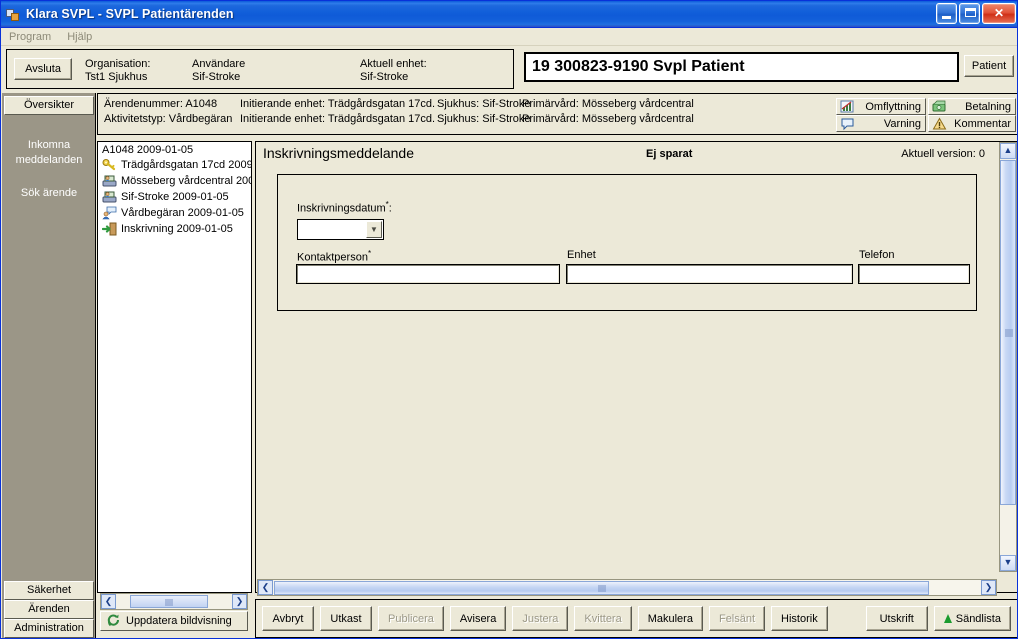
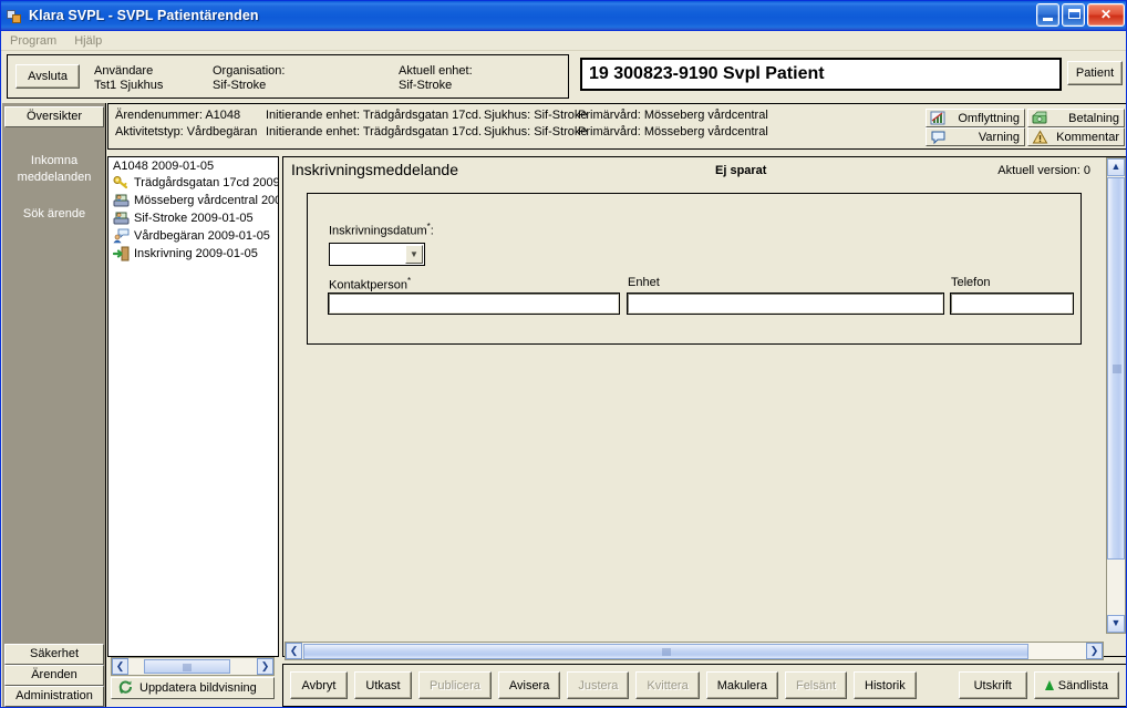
  Klara SVPL - SVPL Patientärenden
  ✕
  Program
  Hjälp
  Avsluta
- Organisation:
+ Användare
  Tst1 Sjukhus
- Användare
+ Organisation:
  Sif-Stroke
  Aktuell enhet:
  Sif-Stroke
  19 300823-9190 Svpl Patient
  Patient
  Översikter
  Inkomna
  meddelanden
  Sök ärende
  Säkerhet
  Ärenden
  Administration
  Ärendenummer: A1048
  Aktivitetstyp: Vårdbegäran
  Initierande enhet: Trädgårdsgatan 17cd.
  Initierande enhet: Trädgårdsgatan 17cd.
  Sjukhus: Sif-Stroke
  Sjukhus: Sif-Stroke
  Primärvård: Mösseberg vårdcentral
  Primärvård: Mösseberg vårdcentral
  Omflyttning
  Varning
  Betalning
  Kommentar
  A1048 2009-01-05
  Trädgårdsgatan 17cd 2009
  Mösseberg vårdcentral 20
  Sif-Stroke 2009-01-05
  Vårdbegäran 2009-01-05
  Inskrivning 2009-01-05
  ❮
  ❯
  Uppdatera bildvisning
  Inskrivningsmeddelande
  Ej sparat
  Aktuell version: 0
  Inskrivningsdatum*:
  ▼
  Kontaktperson*
  Enhet
  Telefon
  ▲
  ▼
  ❮
  ❯
  Avbryt
  Utkast
  Publicera
  Avisera
  Justera
  Kvittera
  Makulera
  Felsänt
  Historik
  Utskrift
  Sändlista
